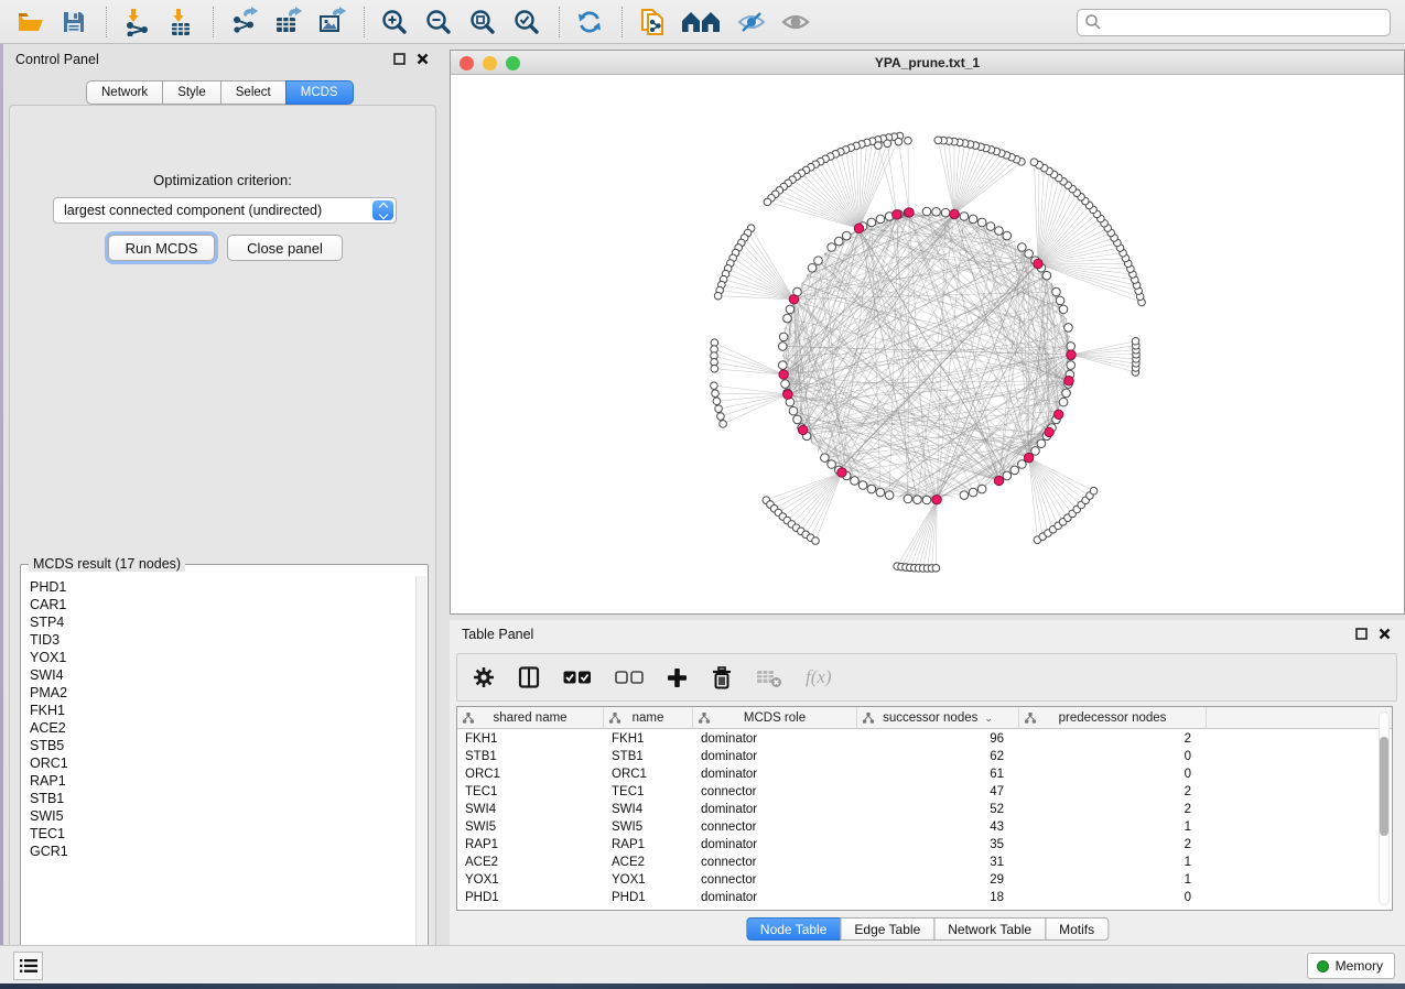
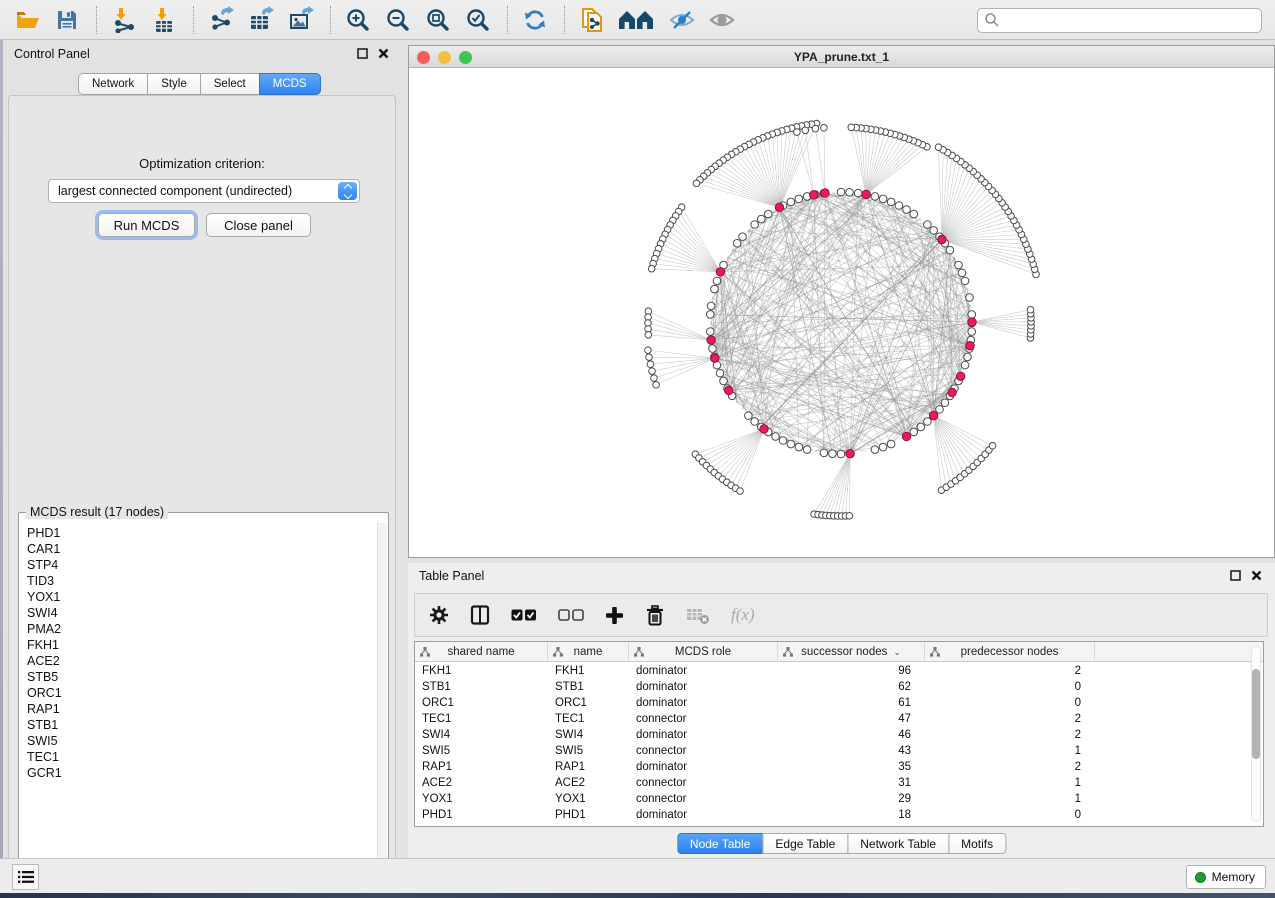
  Control Panel
  Network
  Style
  Select
  MCDS
  Optimization criterion:
  largest connected component (undirected)
  Run MCDS
  Close panel
  MCDS result (17 nodes)
  PHD1
  CAR1
  STP4
  TID3
  YOX1
  SWI4
  PMA2
  FKH1
  ACE2
  STB5
  ORC1
  RAP1
  STB1
  SWI5
  TEC1
  GCR1
  YPA_prune.txt_1
  Table Panel
  f(x)
  shared name
  name
  MCDS role
  successor nodes
  ⌄
  predecessor nodes
  FKH1
  FKH1
  dominator
  96
  2
  STB1
  STB1
  dominator
  62
  0
  ORC1
  ORC1
  dominator
  61
  0
  TEC1
  TEC1
  connector
  47
  2
  SWI4
  SWI4
  dominator
- 52
+ 46
  2
  SWI5
  SWI5
  connector
  43
  1
  RAP1
  RAP1
  dominator
  35
  2
  ACE2
  ACE2
  connector
  31
  1
  YOX1
  YOX1
  connector
  29
  1
  PHD1
  PHD1
  dominator
  18
  0
  Node Table
  Edge Table
  Network Table
  Motifs
  Memory
